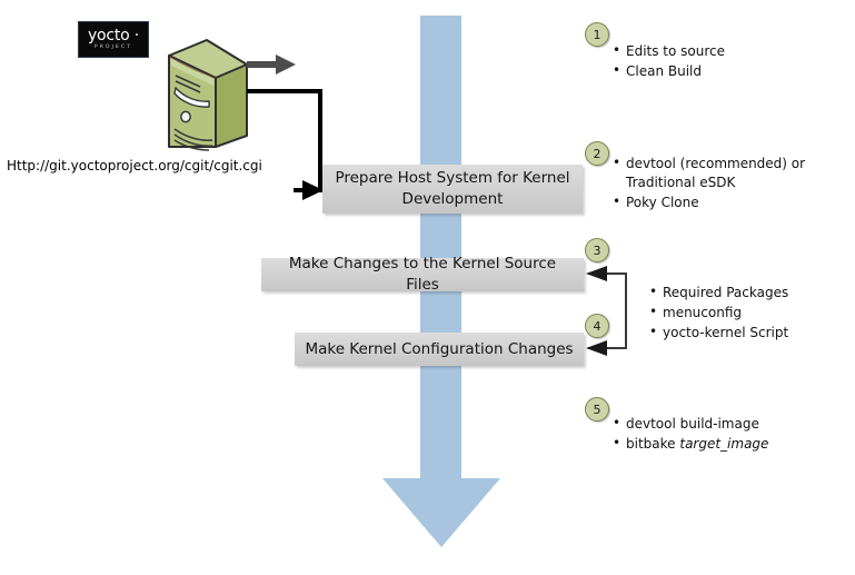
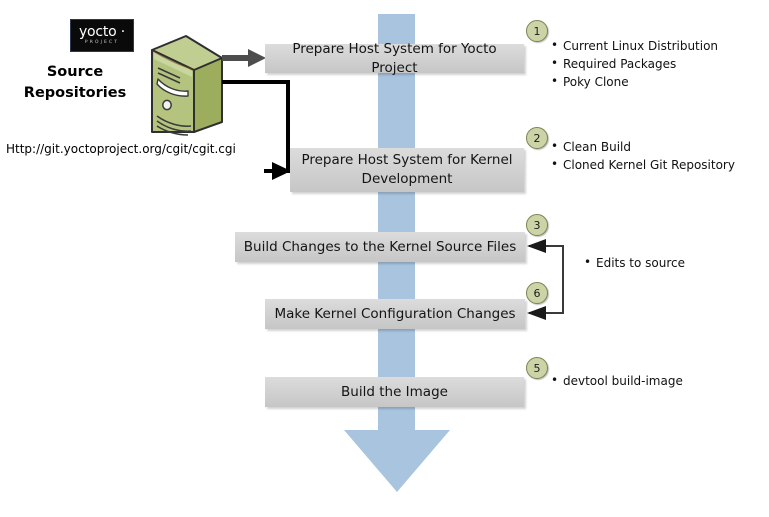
  yocto ·
+ Source
+ Repositories
  Http://git.yoctoproject.org/cgit/cgit.cgi
+ Prepare Host System for Yocto Project
  Prepare Host System for Kernel
  Development
- Make Changes to the Kernel Source Files
+ Build Changes to the Kernel Source Files
  Make Kernel Configuration Changes
+ Build the Image
  1
  2
  3
- 4
+ 6
  5
+ Current Linux Distribution
- Edits to source
+ Required Packages
- Clean Build
+ Poky Clone
- devtool (recommended) or
- Traditional eSDK
- Poky Clone
+ Clean Build
+ Cloned Kernel Git Repository
- Required Packages
+ Edits to source
- menuconfig
- yocto-kernel Script
  devtool build-image
- bitbake target_image
